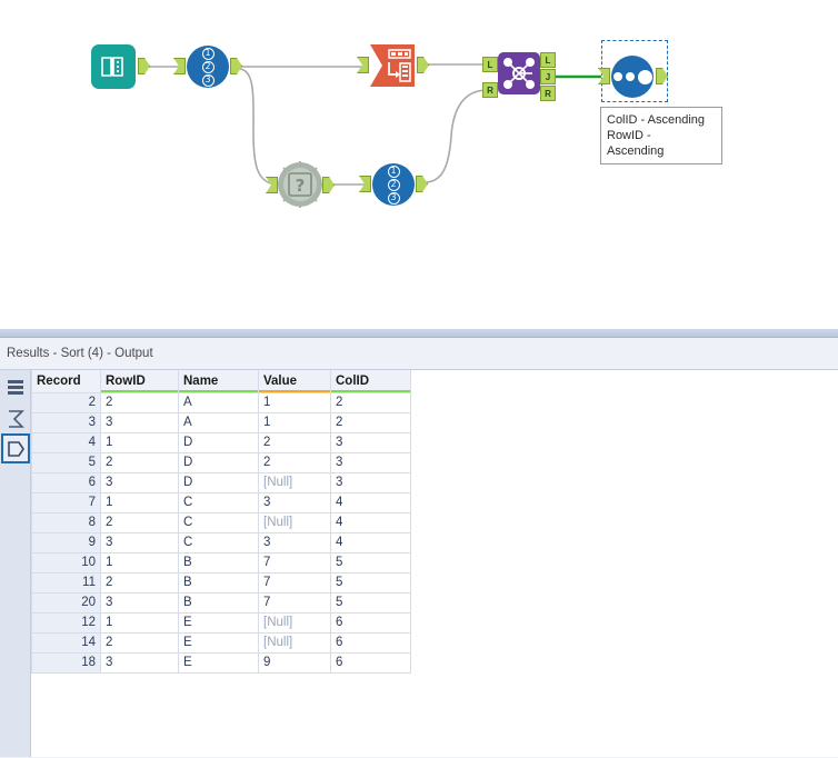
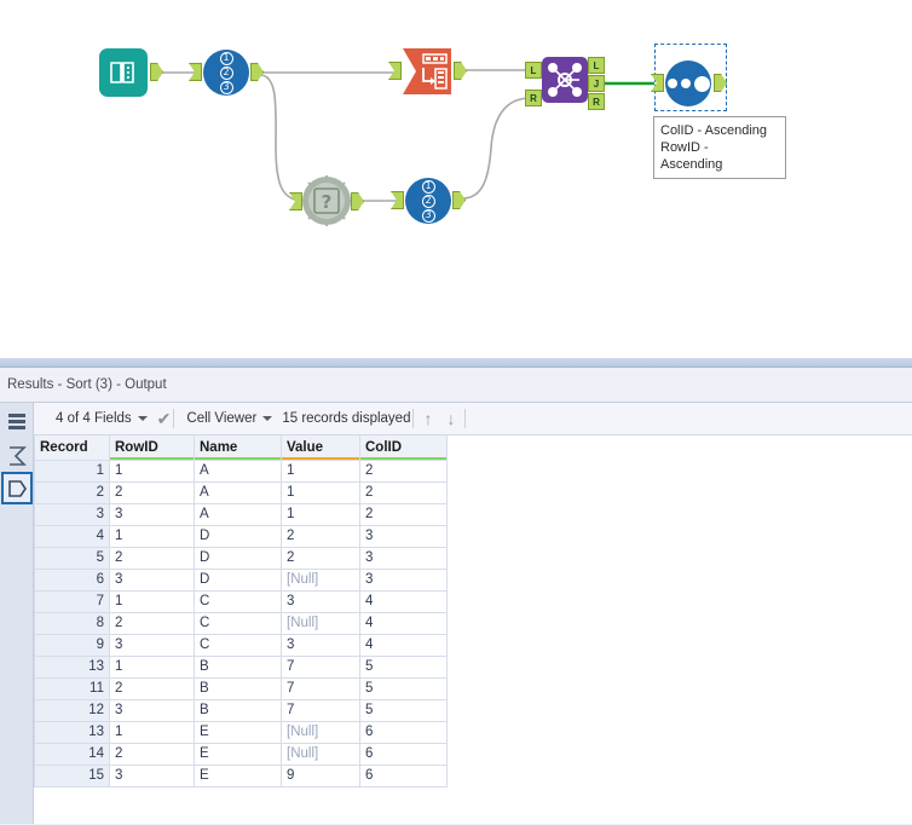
  1
  2
  3
  ?
  1
  2
  3
  L
  R
  L
  J
  R
  ColID - Ascending
  RowID -
  Ascending
- Results - Sort (4) - Output
+ Results - Sort (3) - Output
+ 4 of 4 Fields
+ ✔
+ Cell Viewer
+ 15 records displayed
+ ↑
+ ↓
  Record	RowID	Name	Value	ColID
+ 1	1	A	1	2
  2	2	A	1	2
  3	3	A	1	2
  4	1	D	2	3
  5	2	D	2	3
  6	3	D	[Null]	3
  7	1	C	3	4
  8	2	C	[Null]	4
  9	3	C	3	4
- 10	1	B	7	5
+ 13	1	B	7	5
  11	2	B	7	5
- 20	3	B	7	5
+ 12	3	B	7	5
- 12	1	E	[Null]	6
+ 13	1	E	[Null]	6
  14	2	E	[Null]	6
- 18	3	E	9	6
+ 15	3	E	9	6
